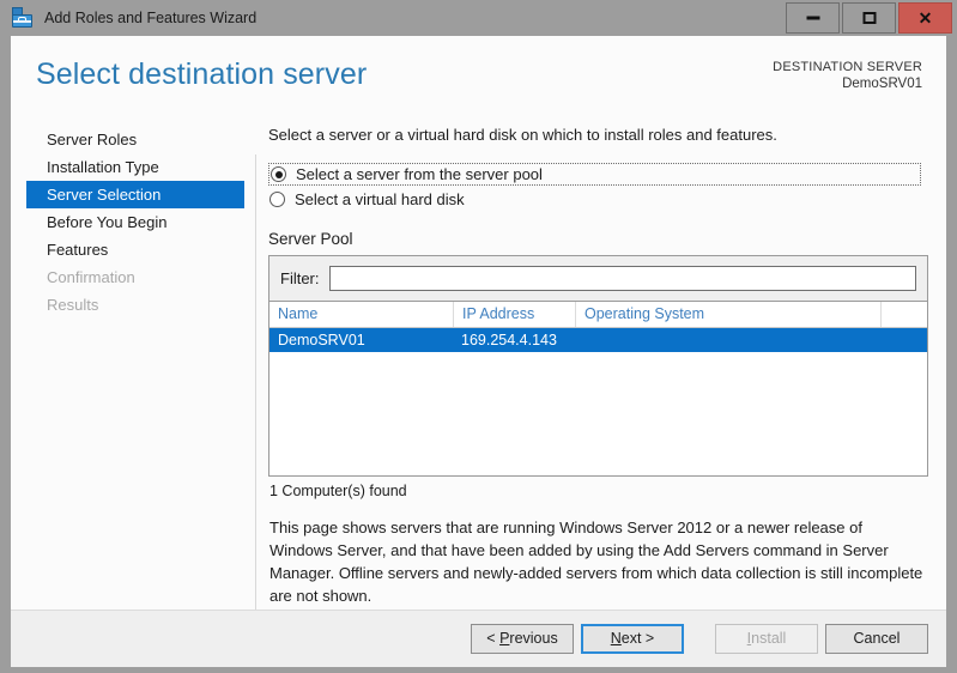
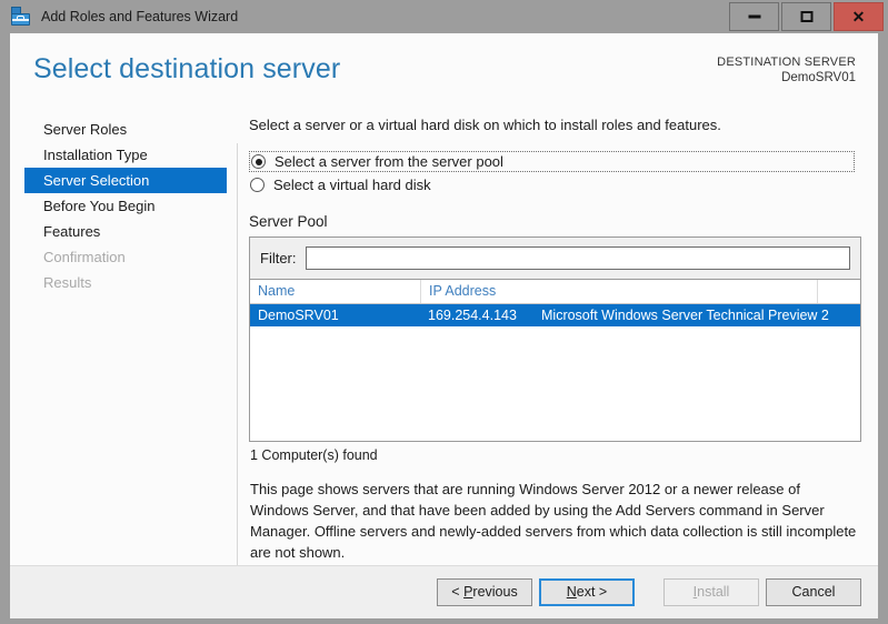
  Add Roles and Features Wizard
  ✕
  Select destination server
  DESTINATION SERVER
  DemoSRV01
  Server Roles
  Installation Type
  Server Selection
  Before You Begin
  Features
  Confirmation
  Results
  Select a server or a virtual hard disk on which to install roles and features.
  Select a server from the server pool
  Select a virtual hard disk
  Server Pool
  Filter:
  Name
  IP Address
- Operating System
  DemoSRV01
  169.254.4.143
+ Microsoft Windows Server Technical Preview 2
  1 Computer(s) found
  This page shows servers that are running Windows Server 2012 or a newer release of Windows Server, and that have been added by using the Add Servers command in Server Manager. Offline servers and newly-added servers from which data collection is still incomplete are not shown.
  < Previous
  Next >
  Install
  Cancel
